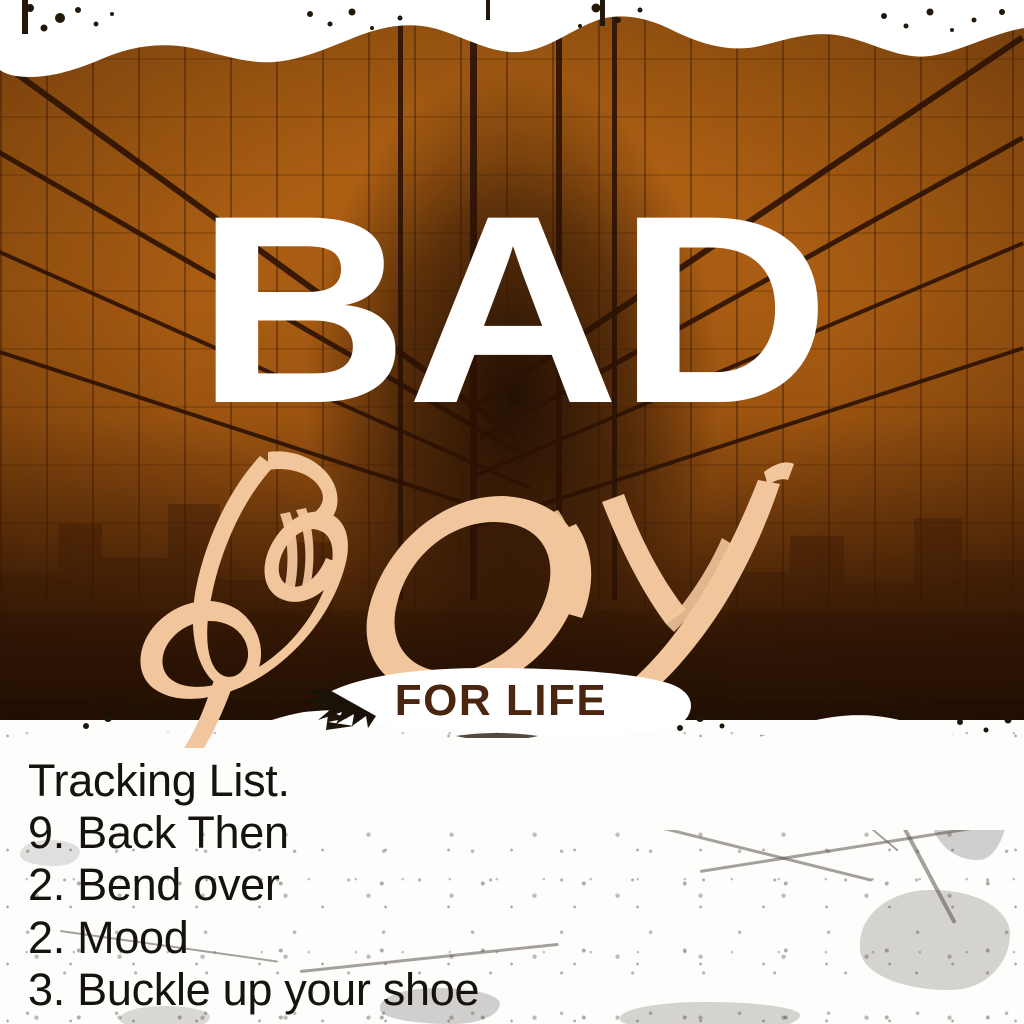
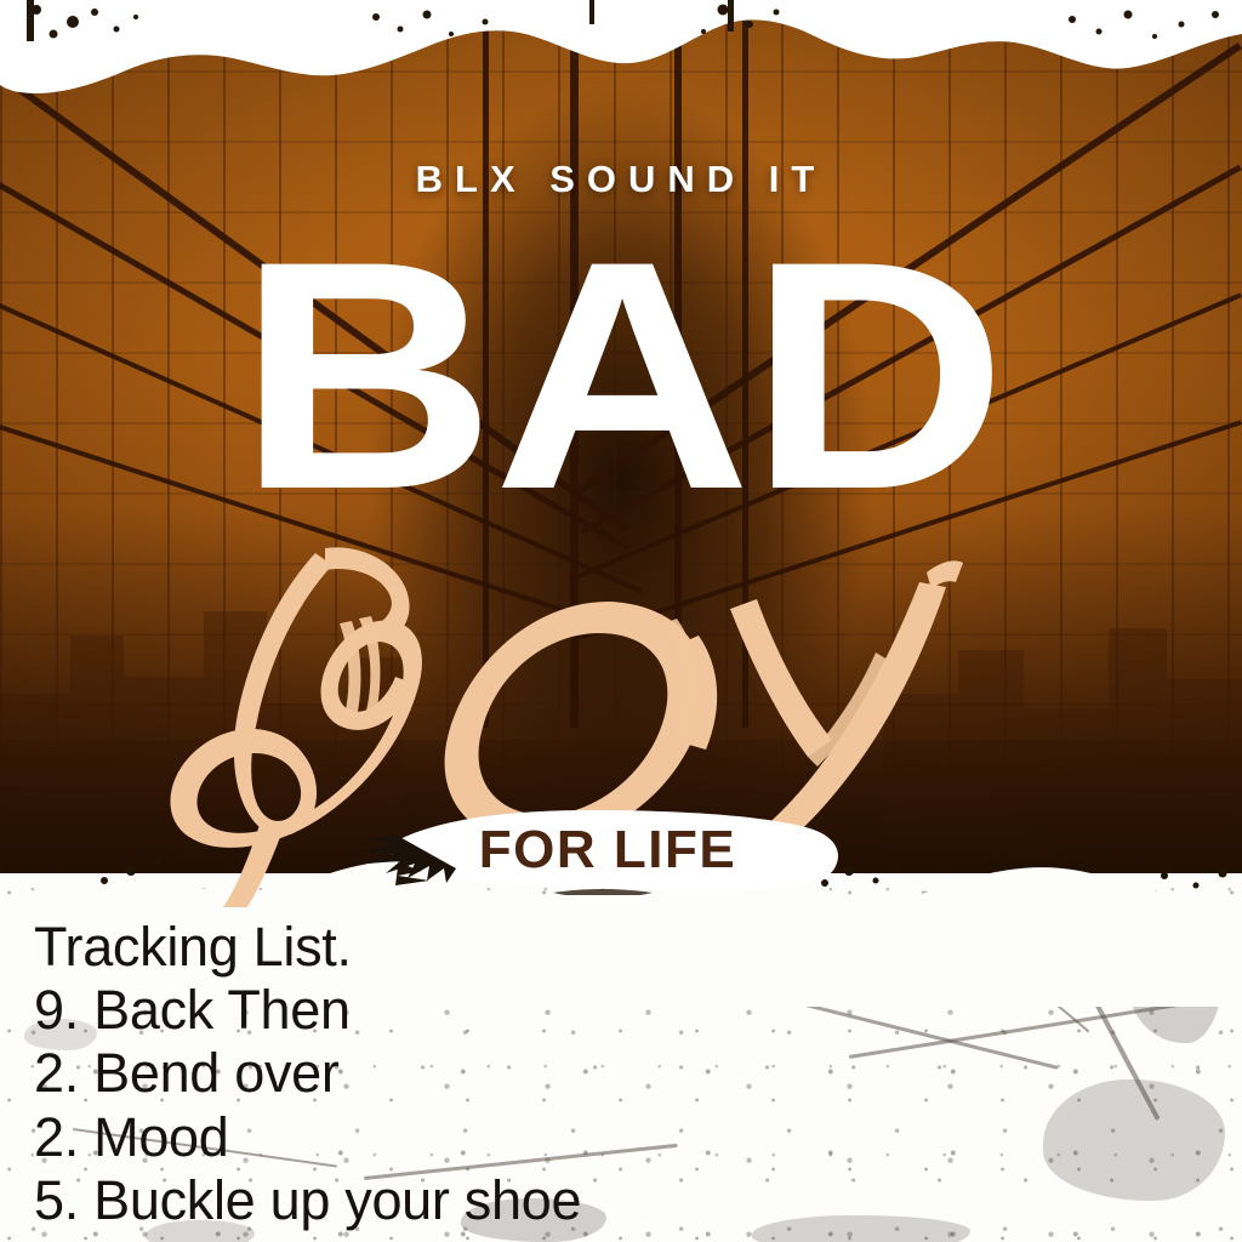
+ BLX SOUND IT
  BAD
  FOR LIFE
  Tracking List.
  9. Back Then
  2. Bend over
  2. Mood
- 3. Buckle up your shoe
+ 5. Buckle up your shoe
